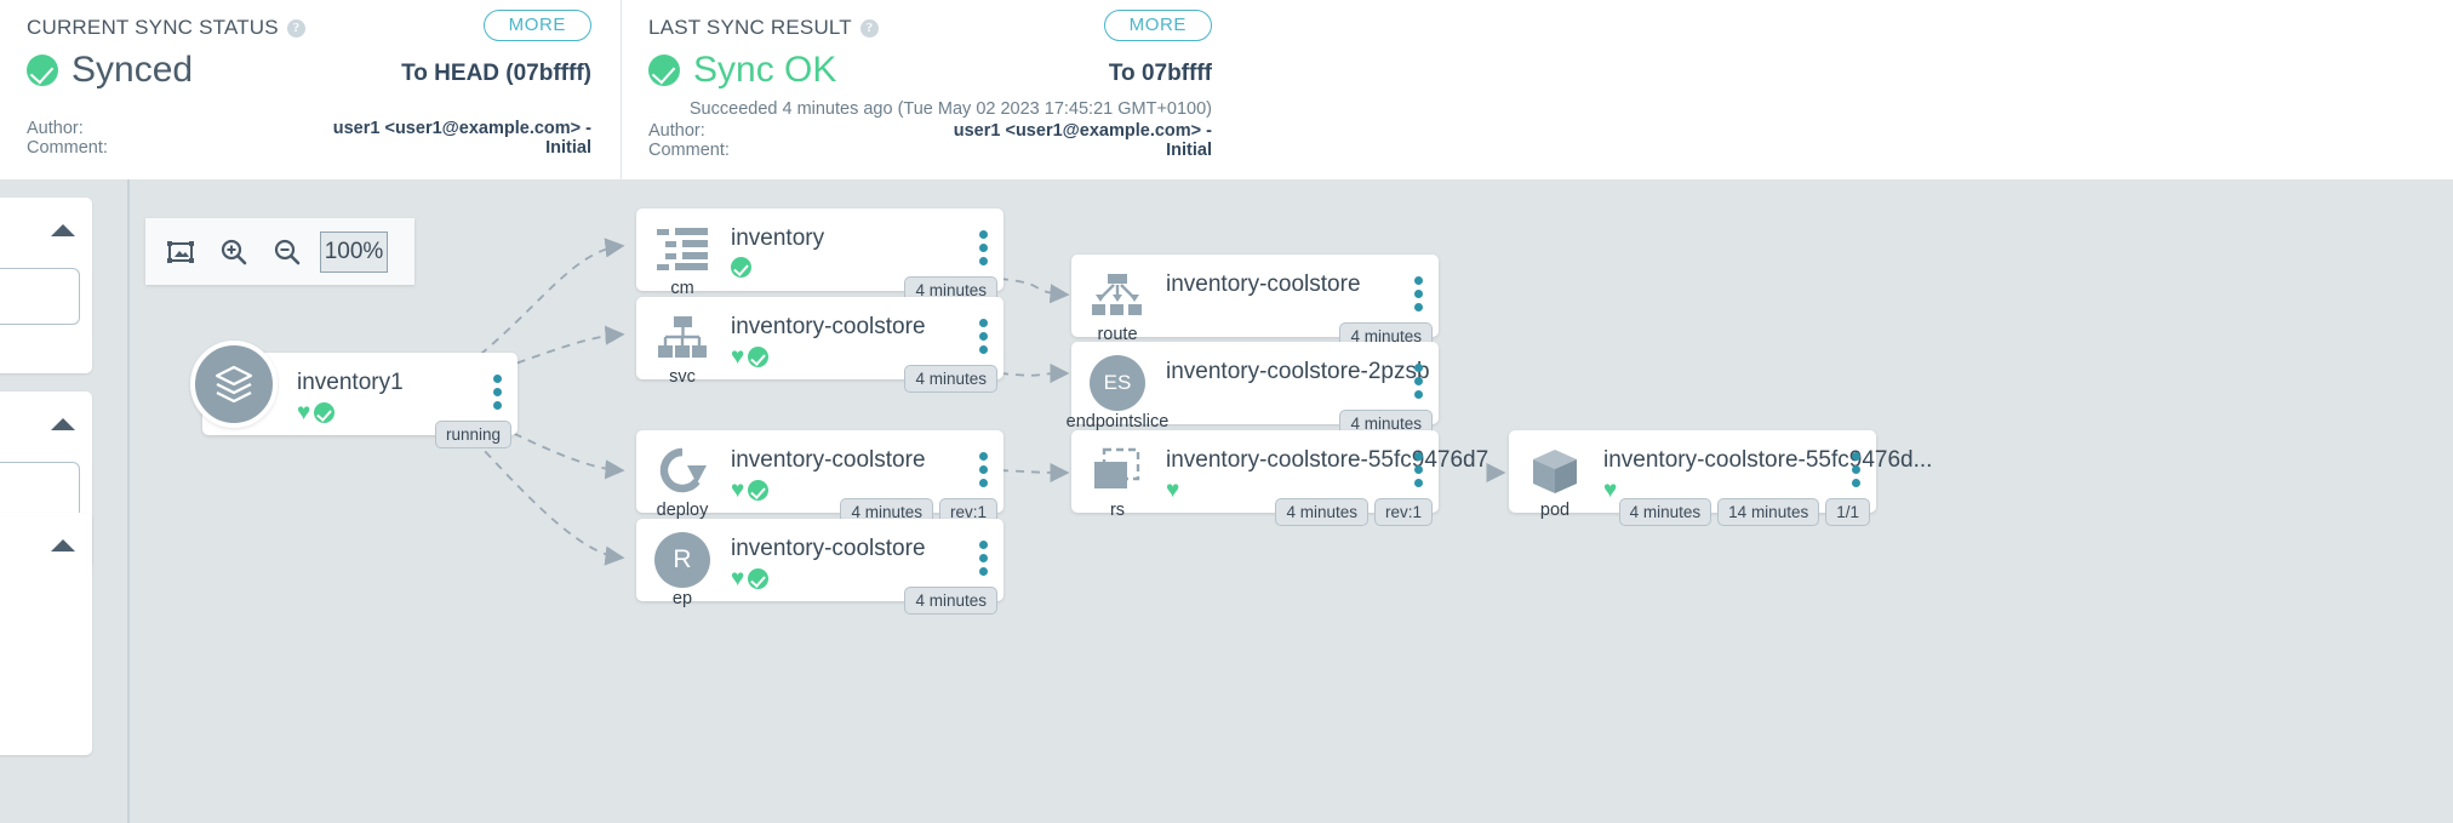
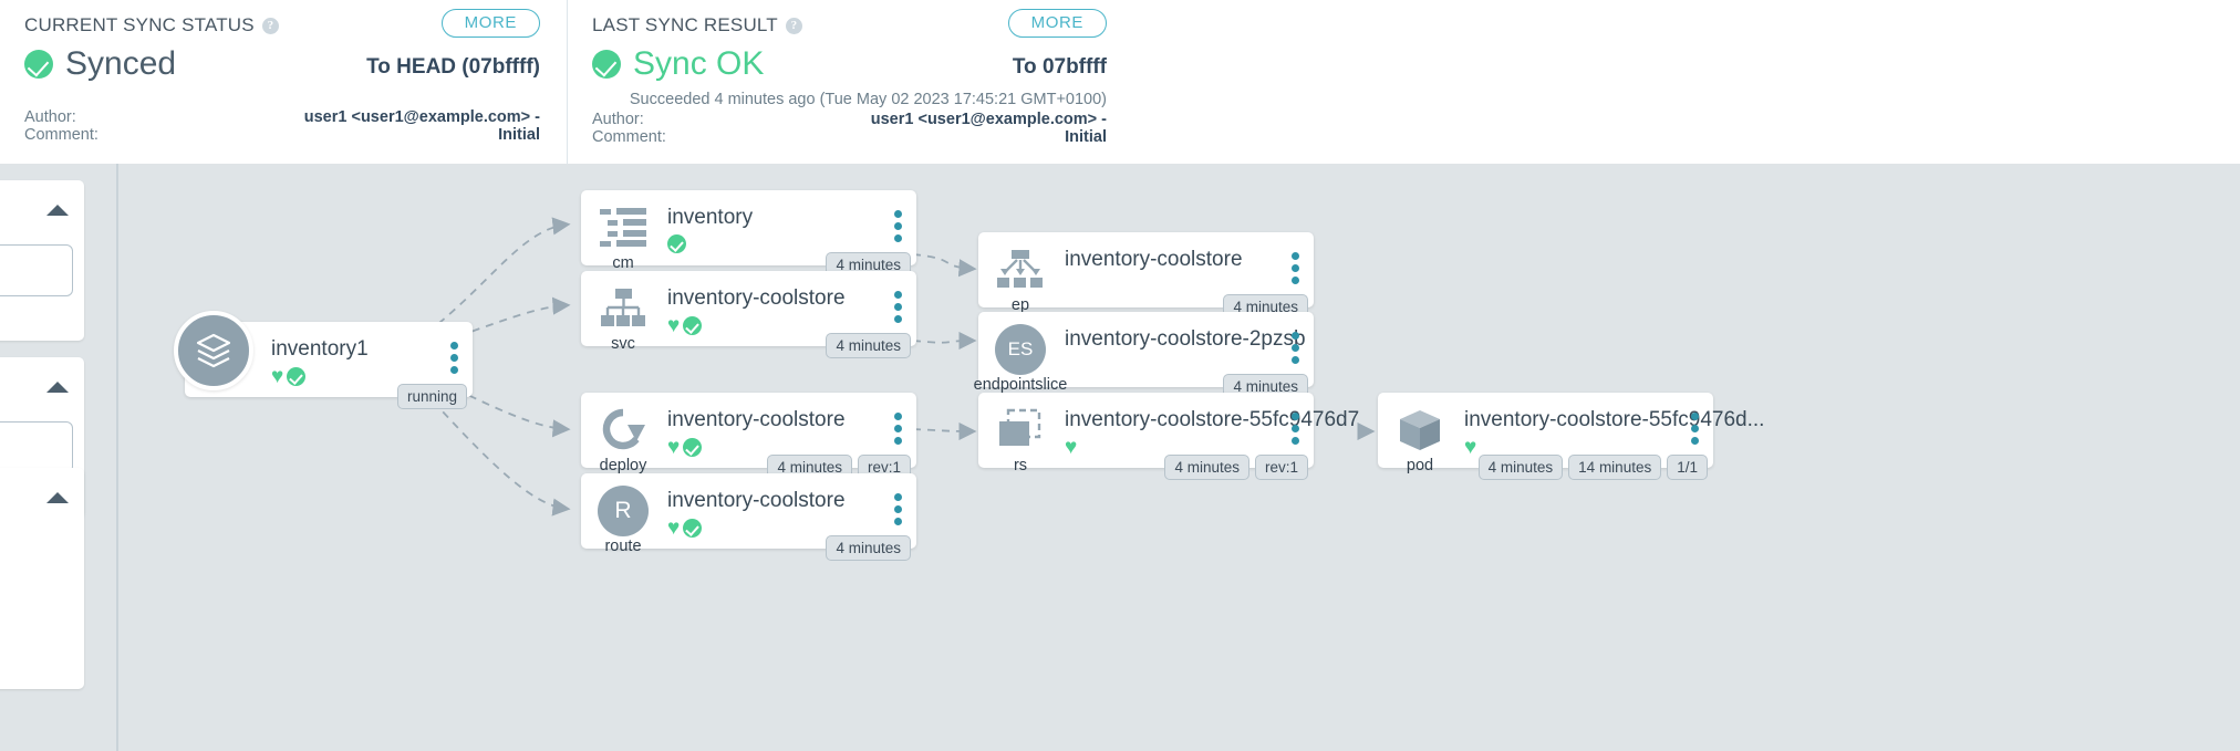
  CURRENT SYNC STATUS
  ?
  MORE
  Synced
  To HEAD (07bffff)
  Author:
  user1 <user1@example.com> -
  Comment:
  Initial
  LAST SYNC RESULT
  ?
  MORE
  Sync OK
  To 07bffff
  Succeeded 4 minutes ago (Tue May 02 2023 17:45:21 GMT+0100)
  Author:
  user1 <user1@example.com> -
  Comment:
  Initial
- 100%
  inventory1
  ♥
  running
  cm
  inventory
  4 minutes
  svc
  inventory-coolstore
  ♥
  4 minutes
  deploy
  inventory-coolstore
  ♥
  4 minutes
  rev:1
  R
- ep
+ route
  inventory-coolstore
  ♥
  4 minutes
- route
+ ep
  inventory-coolstore
  4 minutes
  ES
  endpointslice
  inventory-coolstore-2pzsb
  4 minutes
  rs
  inventory-coolstore-55fc476d7
  ♥
  4 minutes
  rev:1
  pod
  inventory-coolstore-55fc476d...
  ♥
  4 minutes
  14 minutes
  1/1
